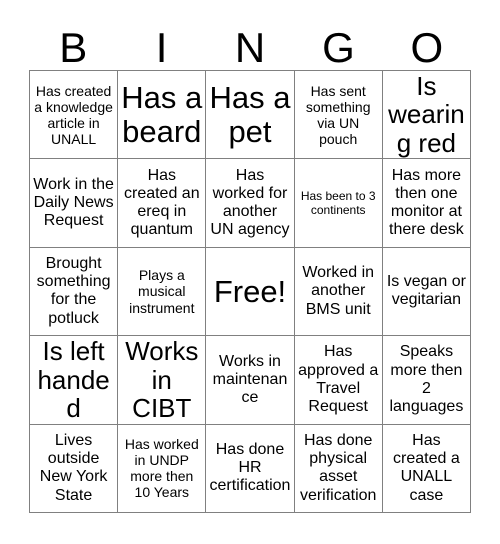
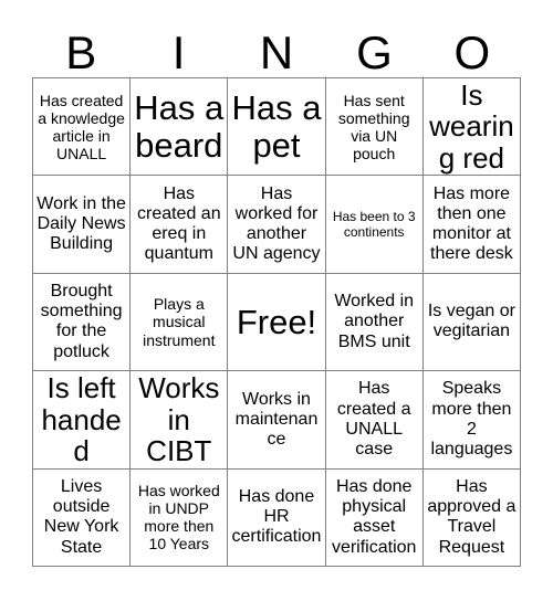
  B
  I
  N
  G
  O
  Has created a knowledge article in UNALL
  Has a beard
  Has a pet
  Has sent something via UN pouch
  Is wearing red
- Work in the Daily News Request
+ Work in the Daily News Building
  Has created an ereq in quantum
  Has worked for another UN agency
  Has been to 3 continents
  Has more then one monitor at there desk
  Brought something for the potluck
  Plays a musical instrument
  Free!
  Worked in another BMS unit
  Is vegan or vegitarian
  Is left handed
  Works in CIBT
  Works in maintenance
- Has approved a Travel Request
+ Has created a UNALL case
  Speaks more then 2 languages
  Lives outside New York State
  Has worked in UNDP more then 10 Years
  Has done HR certification
  Has done physical asset verification
- Has created a UNALL case
+ Has approved a Travel Request
